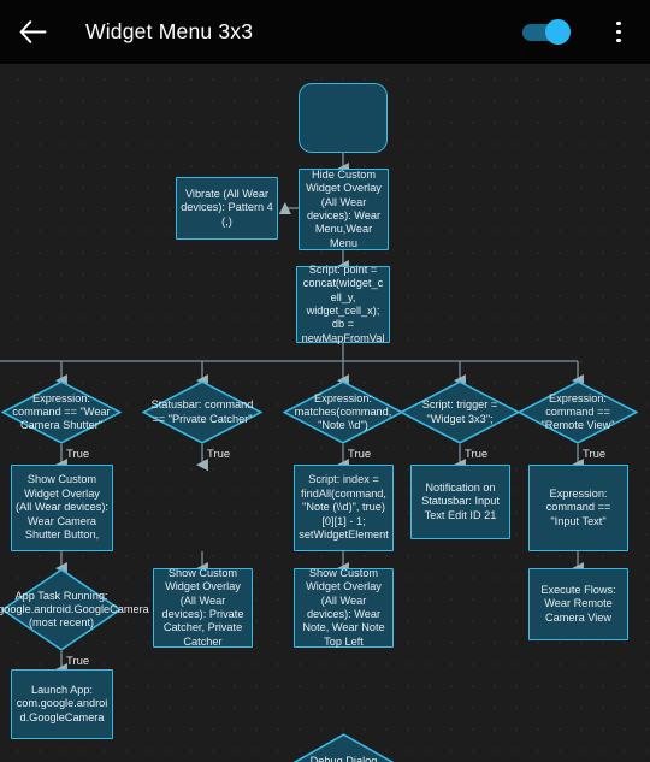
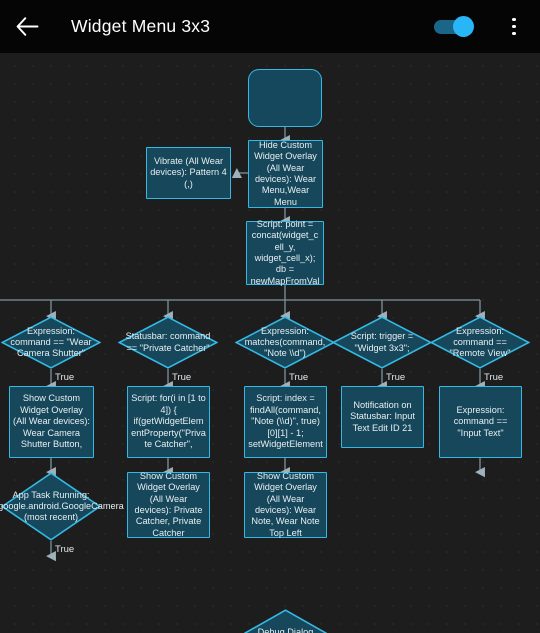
  Widget Menu 3x3
  Hide Custom Widget Overlay (All Wear devices): Wear Menu,Wear Menu
  Vibrate (All Wear devices): Pattern 4 (,)
  Script: point = concat(widget_cell_y, widget_cell_x); db = newMapFromVal
  Expression: command == "Wear Camera Shutter"
  Statusbar: command == "Private Catcher"
  Expression: matches(command, "Note \\d")
  Script: trigger = "Widget 3x3";
  Expression: command == "Remote View"
  True
  True
  True
  True
  True
  Show Custom Widget Overlay (All Wear devices): Wear Camera Shutter Button,
+ Script: for(i in [1 to 4]) { if(getWidgetElementProperty("Private Catcher",
  Script: index = findAll(command, "Note (\\d)", true)[0][1] - 1; setWidgetElement
  Notification on Statusbar: Input Text Edit ID 21
  Expression: command == "Input Text"
  App Task Running: google.android.GoogleCamera (most recent)
  True
  Show Custom Widget Overlay (All Wear devices): Private Catcher, Private Catcher
  Show Custom Widget Overlay (All Wear devices): Wear Note, Wear Note Top Left
- Execute Flows: Wear Remote Camera View
- Launch App: com.google.android.GoogleCamera
  Debug Dialog
